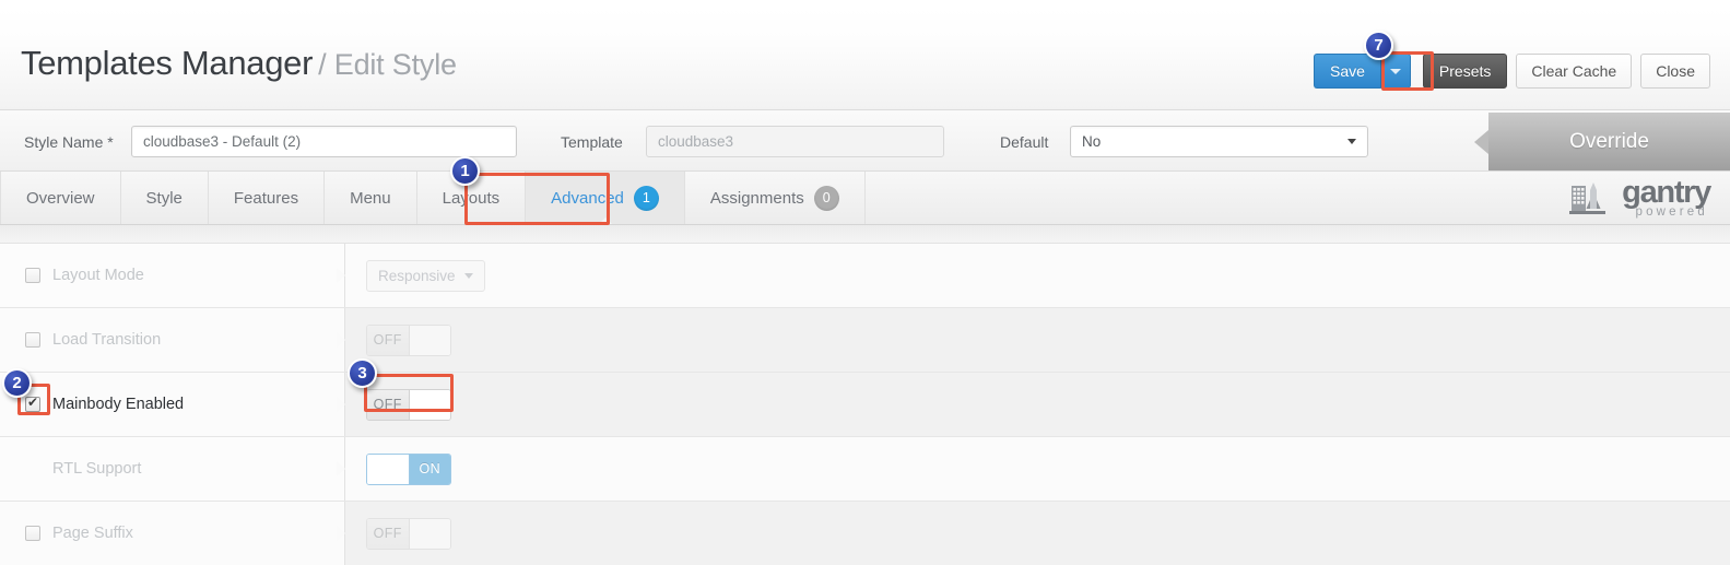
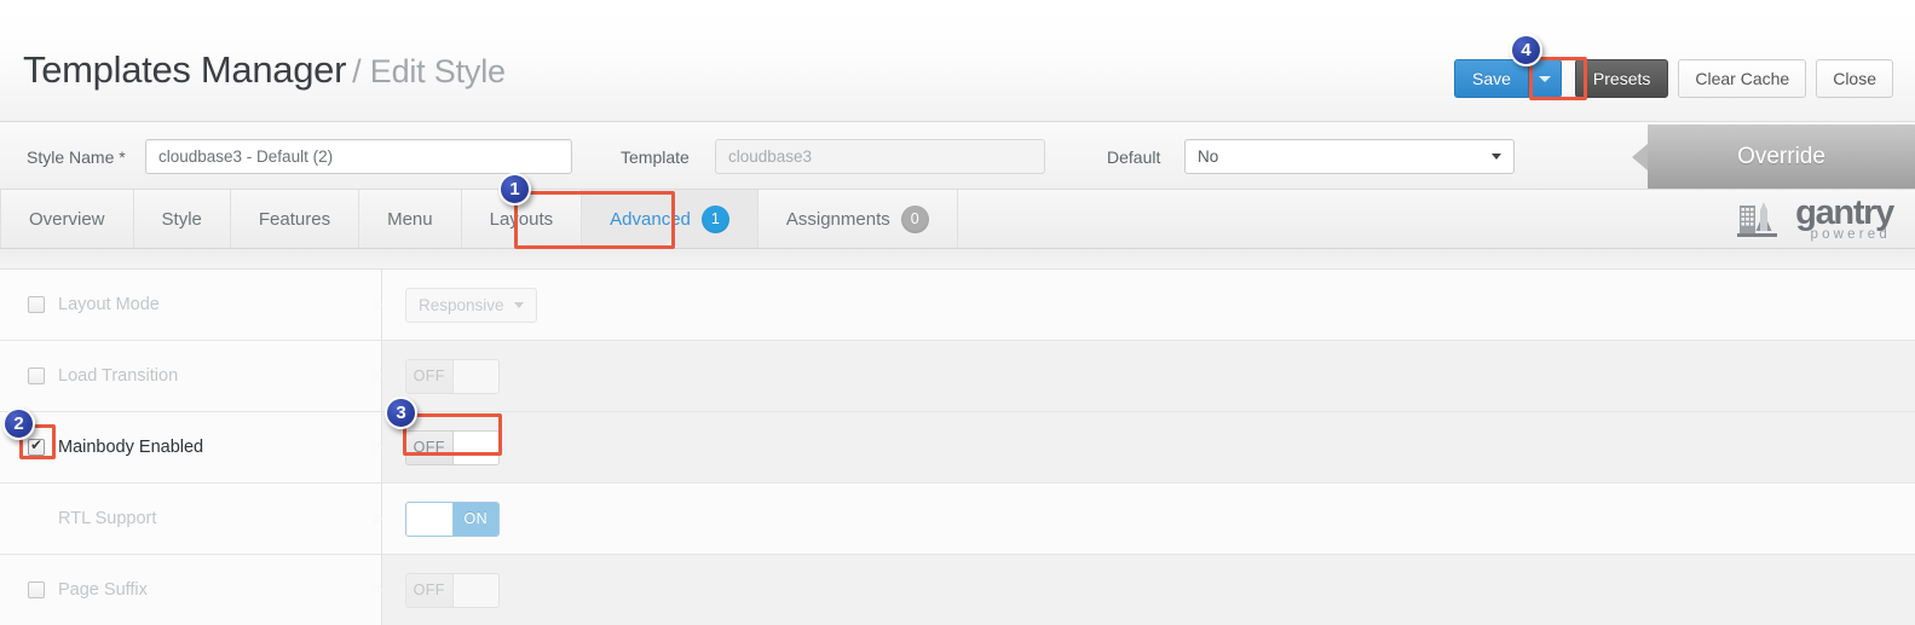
  Templates Manager / Edit Style
  Save
  Presets
  Clear Cache
  Close
  Style Name *
  cloudbase3 - Default (2)
  Template
  cloudbase3
  Default
  No
  Override
  Overview
  Style
  Features
  Menu
  Layouts
  Advanced
  1
  Assignments
  0
  gantry
  powered
  Layout Mode
  Responsive
  Load Transition
  OFF
  Mainbody Enabled
  OFF
  ON
  RTL Support
  ON
  Page Suffix
  OFF
  1
  2
  3
- 7
+ 4
